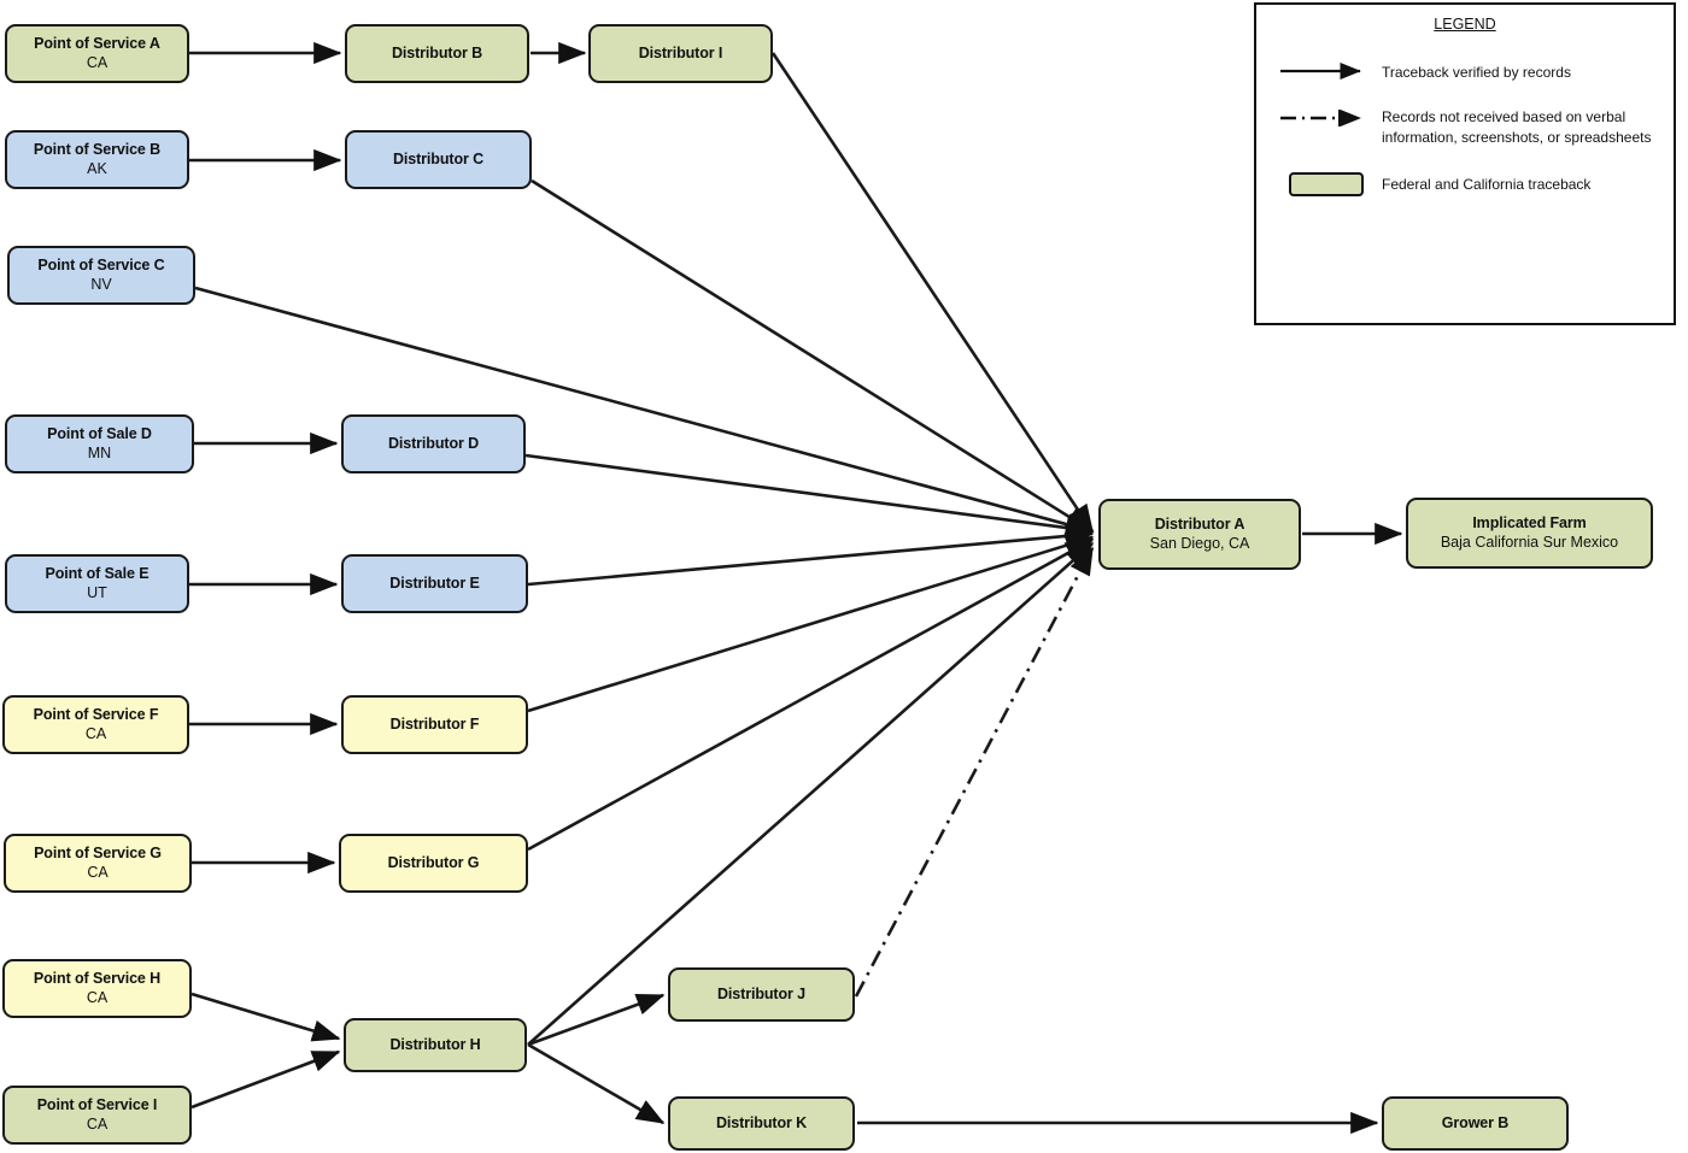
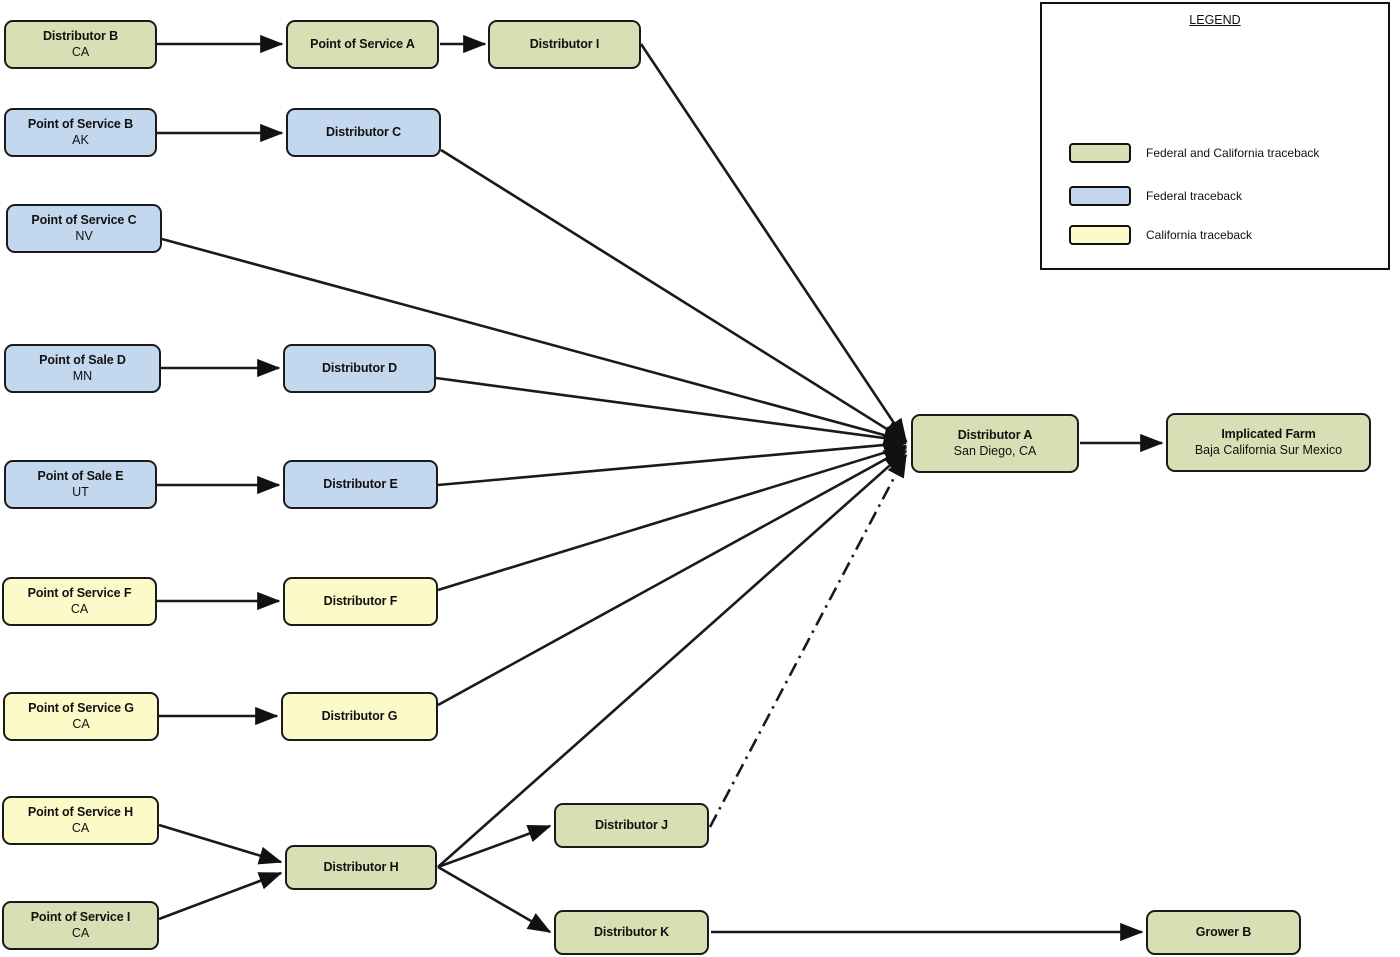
- Point of Service A
+ Distributor B
  CA
- Distributor B
+ Point of Service A
  Distributor I
  Point of Service B
  AK
  Distributor C
  Point of Service C
  NV
  Point of Sale D
  MN
  Distributor D
  Point of Sale E
  UT
  Distributor E
  Point of Service F
  CA
  Distributor F
  Point of Service G
  CA
  Distributor G
  Point of Service H
  CA
  Point of Service I
  CA
  Distributor H
  Distributor J
  Distributor K
  Distributor A
  San Diego, CA
  Implicated Farm
  Baja California Sur Mexico
  Grower B
  LEGEND
- Traceback verified by records
- Records not received based on verbal information, screenshots, or spreadsheets
  Federal and California traceback
+ Federal traceback
+ California traceback
